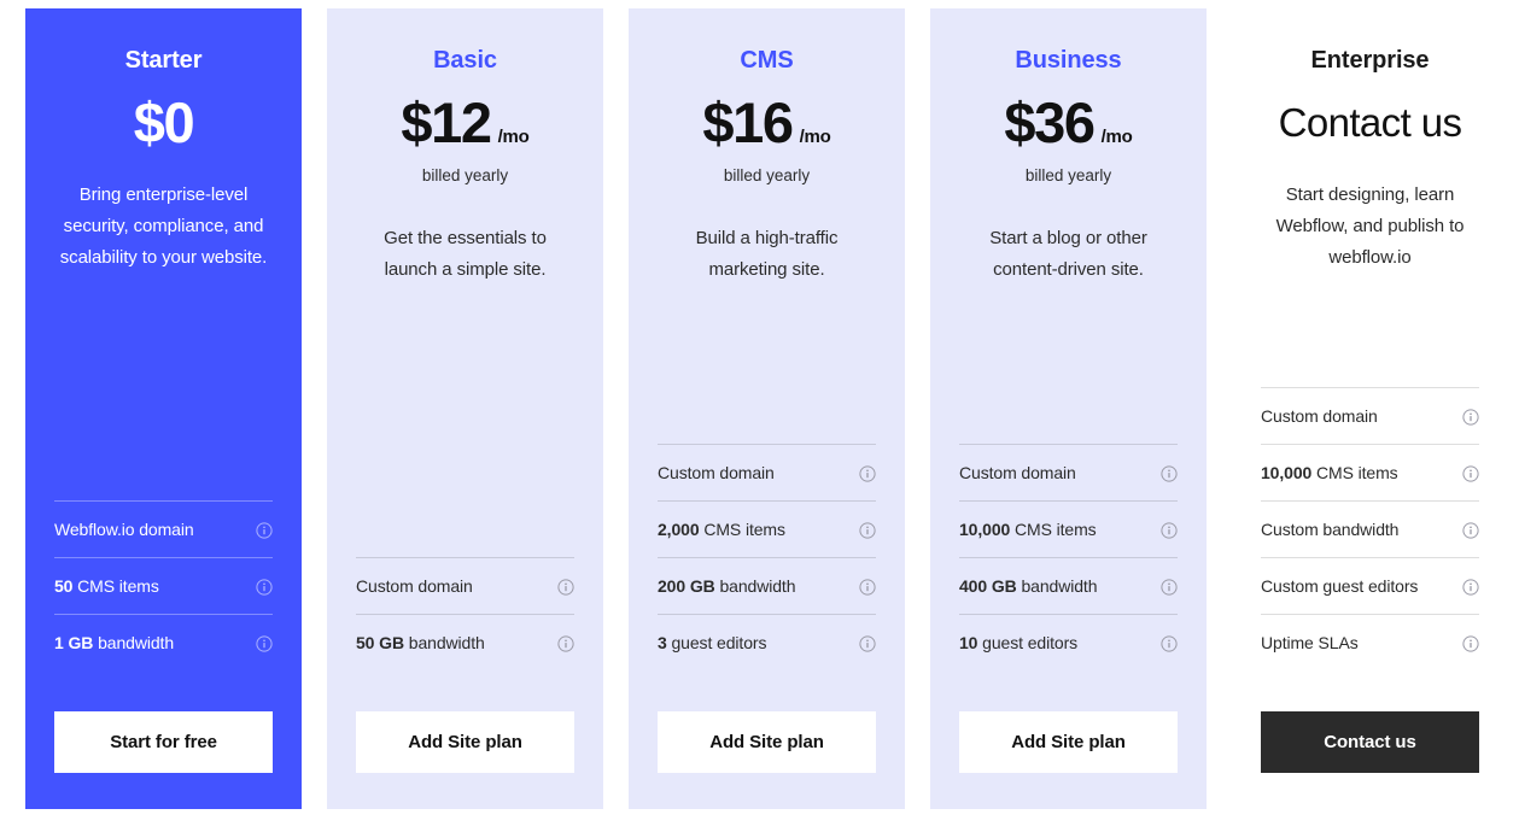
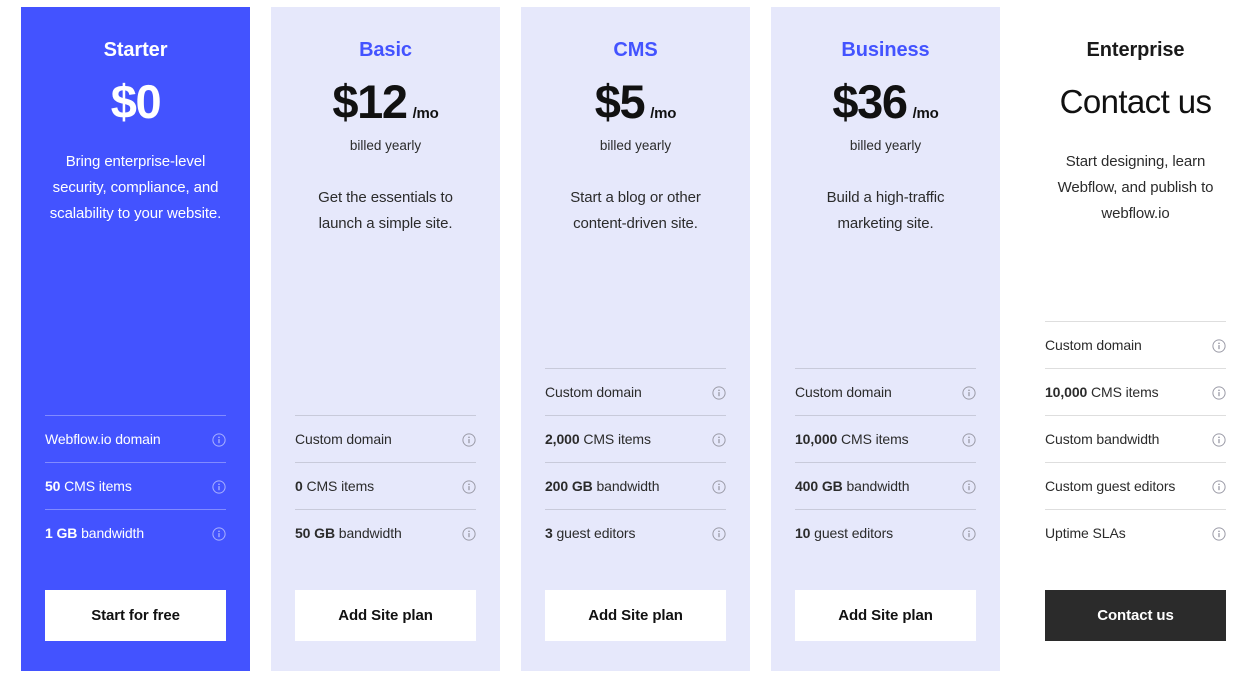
  Starter
  $0
  Bring enterprise-level security, compliance, and scalability to your website.
  Webflow.io domain
  50 CMS items
  1 GB bandwidth
  Start for free
  Basic
  $12
  /mo
  billed yearly
  Get the essentials to launch a simple site.
  Custom domain
+ 0 CMS items
  50 GB bandwidth
  Add Site plan
  CMS
- $16
+ $5
  /mo
  billed yearly
- Build a high-traffic marketing site.
+ Start a blog or other content-driven site.
  Custom domain
  2,000 CMS items
  200 GB bandwidth
  3 guest editors
  Add Site plan
  Business
  $36
  /mo
  billed yearly
- Start a blog or other content-driven site.
+ Build a high-traffic marketing site.
  Custom domain
  10,000 CMS items
  400 GB bandwidth
  10 guest editors
  Add Site plan
  Enterprise
  Contact us
  Start designing, learn Webflow, and publish to webflow.io
  Custom domain
  10,000 CMS items
  Custom bandwidth
  Custom guest editors
  Uptime SLAs
  Contact us
